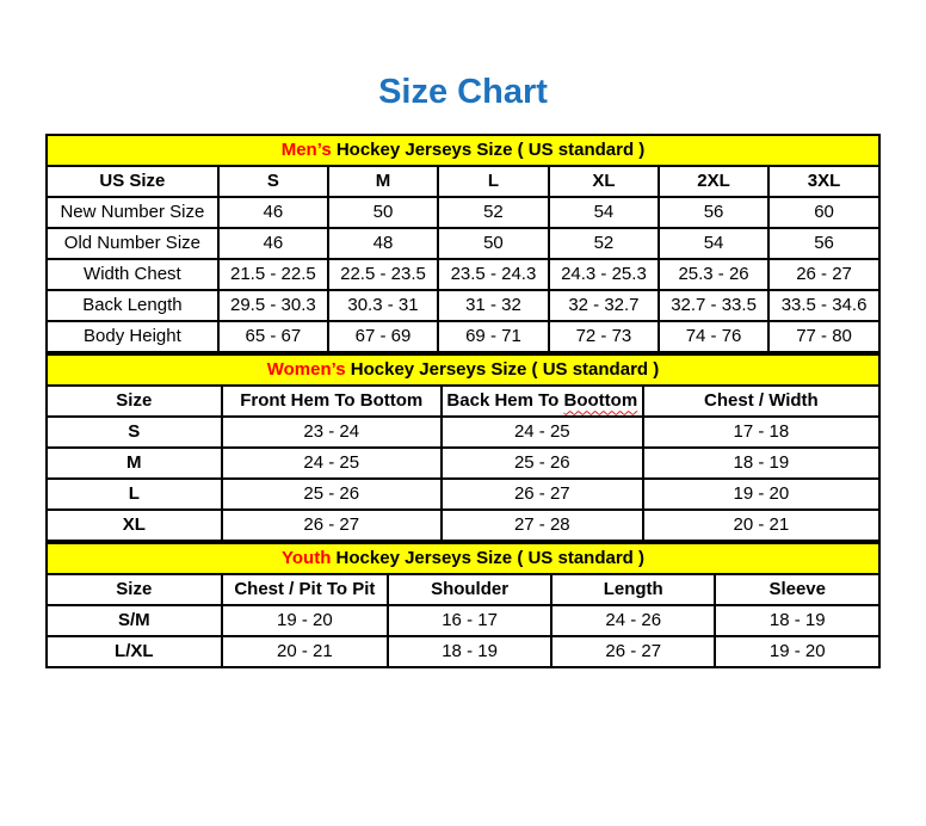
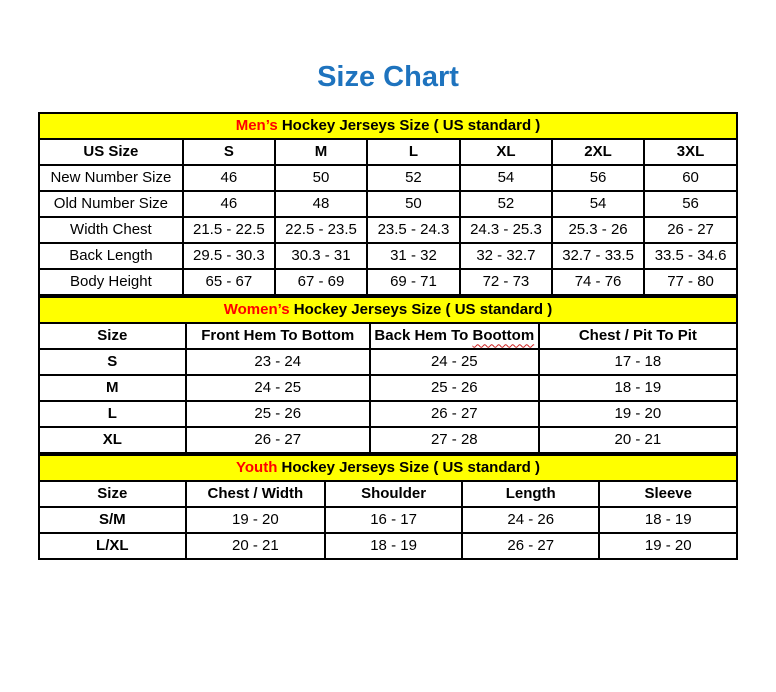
  Size Chart
  Men’s Hockey Jerseys Size ( US standard )
  US Size	S	M	L	XL	2XL	3XL
  New Number Size	46	50	52	54	56	60
  Old Number Size	46	48	50	52	54	56
  Width Chest	21.5 - 22.5	22.5 - 23.5	23.5 - 24.3	24.3 - 25.3	25.3 - 26	26 - 27
  Back Length	29.5 - 30.3	30.3 - 31	31 - 32	32 - 32.7	32.7 - 33.5	33.5 - 34.6
  Body Height	65 - 67	67 - 69	69 - 71	72 - 73	74 - 76	77 - 80
  Women’s Hockey Jerseys Size ( US standard )
- Size	Front Hem To Bottom	Back Hem To Boottom	Chest / Width
+ Size	Front Hem To Bottom	Back Hem To Boottom	Chest / Pit To Pit
  S	23 - 24	24 - 25	17 - 18
  M	24 - 25	25 - 26	18 - 19
  L	25 - 26	26 - 27	19 - 20
  XL	26 - 27	27 - 28	20 - 21
  Youth Hockey Jerseys Size ( US standard )
- Size	Chest / Pit To Pit	Shoulder	Length	Sleeve
+ Size	Chest / Width	Shoulder	Length	Sleeve
  S/M	19 - 20	16 - 17	24 - 26	18 - 19
  L/XL	20 - 21	18 - 19	26 - 27	19 - 20
